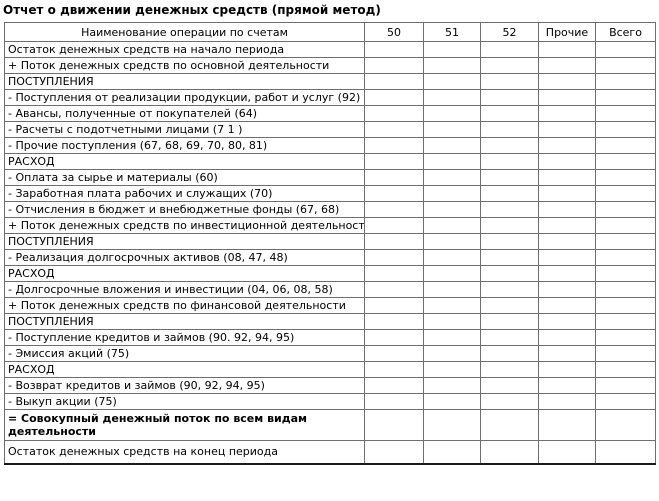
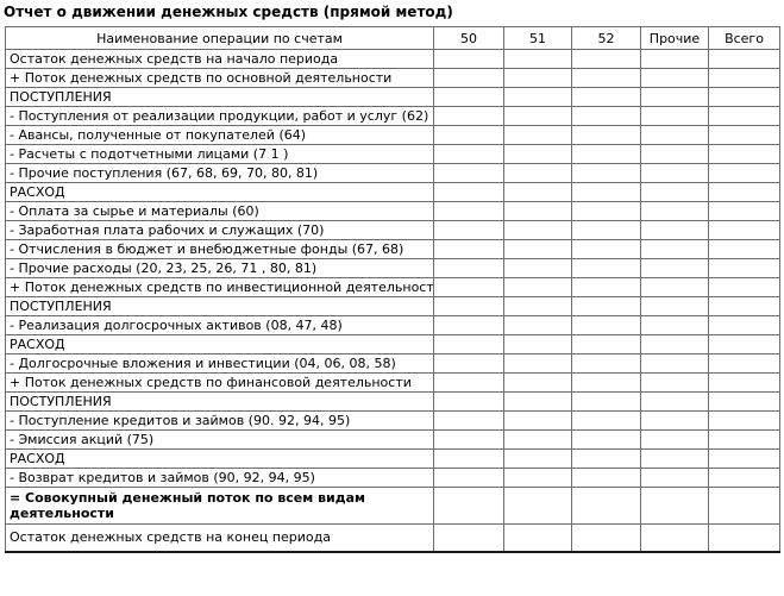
  Отчет о движении денежных средств (прямой метод)
  Наименование операции по счетам	50	51	52	Прочие	Всего
  Остаток денежных средств на начало периода
  + Поток денежных средств по основной деятельности
  ПОСТУПЛЕНИЯ
- - Поступления от реализации продукции, работ и услуг (92)
+ - Поступления от реализации продукции, работ и услуг (62)
  - Авансы, полученные от покупателей (64)
  - Расчеты с подотчетными лицами (7 1 )
  - Прочие поступления (67, 68, 69, 70, 80, 81)
  РАСХОД
  - Оплата за сырье и материалы (60)
  - Заработная плата рабочих и служащих (70)
  - Отчисления в бюджет и внебюджетные фонды (67, 68)
+ - Прочие расходы (20, 23, 25, 26, 71 , 80, 81)
  + Поток денежных средств по инвестиционной деятельност
  ПОСТУПЛЕНИЯ
  - Реализация долгосрочных активов (08, 47, 48)
  РАСХОД
  - Долгосрочные вложения и инвестиции (04, 06, 08, 58)
  + Поток денежных средств по финансовой деятельности
  ПОСТУПЛЕНИЯ
  - Поступление кредитов и займов (90. 92, 94, 95)
  - Эмиссия акций (75)
  РАСХОД
  - Возврат кредитов и займов (90, 92, 94, 95)
- - Выкуп акции (75)
  = Совокупный денежный поток по всем видам деятельности
  Остаток денежных средств на конец периода
